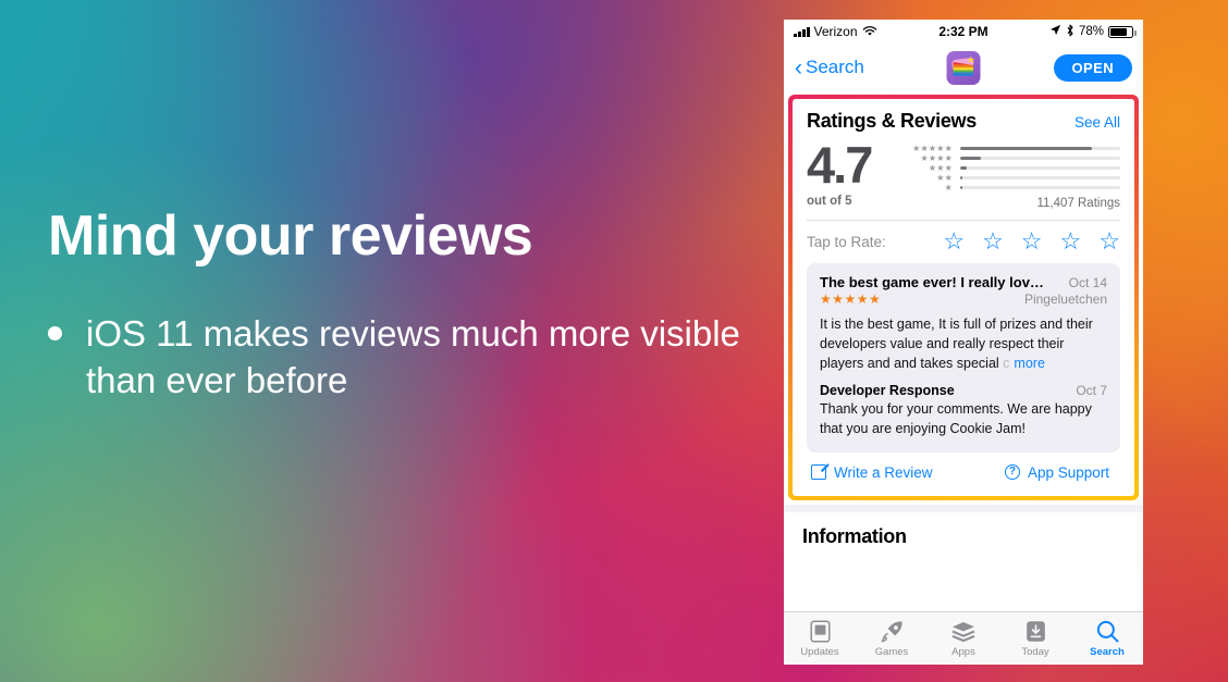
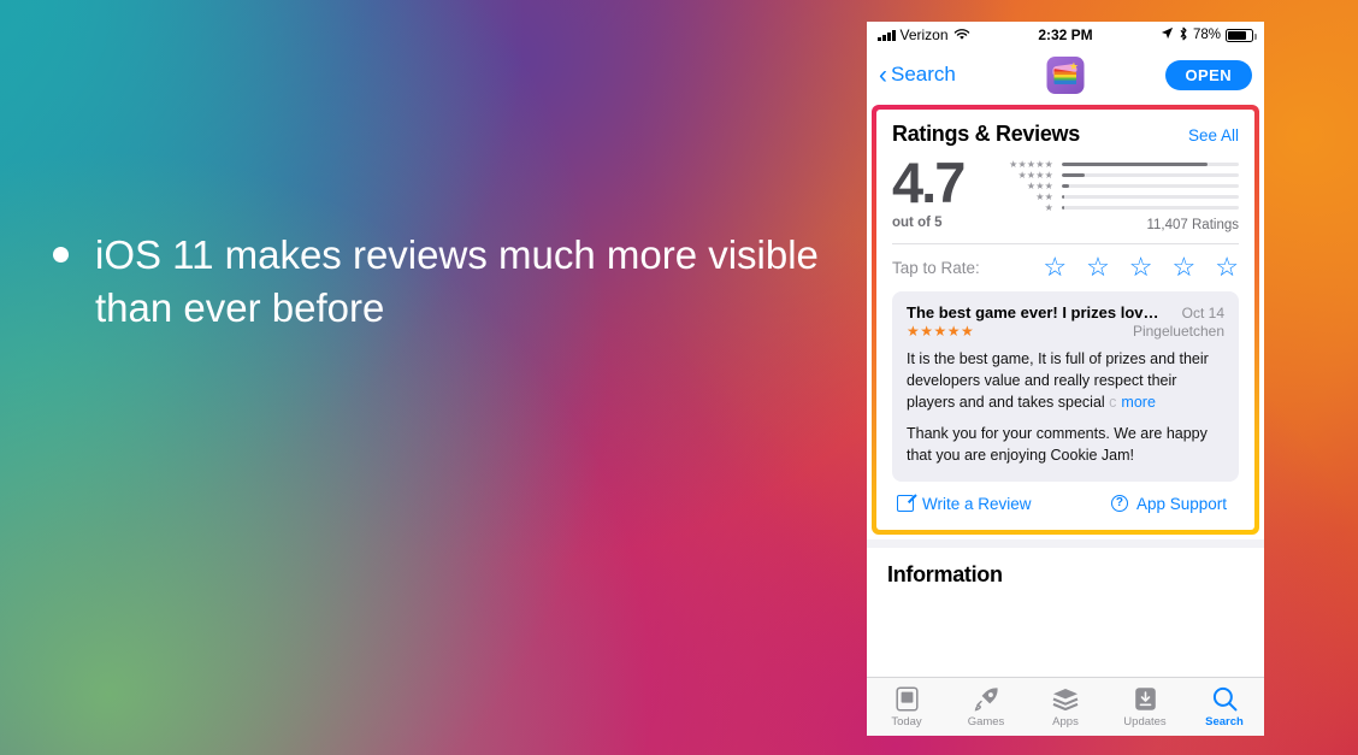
- Mind your reviews
  iOS 11 makes reviews much more visible than ever before
  Verizon
  2:32 PM
  78%
  ‹
  Search
  ★
  OPEN
  Ratings & Reviews
  See All
  4.7
  out of 5
  ★★★★★
  ★★★★
  ★★★
  ★★
  ★
  11,407 Ratings
  Tap to Rate:
  ☆
  ☆
  ☆
  ☆
  ☆
- The best game ever! I really lov…
+ The best game ever! I prizes lov…
  Oct 14
  ★★★★★
  Pingeluetchen
  It is the best game, It is full of prizes and their developers value and really respect their players and and takes special c more
- Developer Response
- Oct 7
  Thank you for your comments. We are happy that you are enjoying Cookie Jam!
  Write a Review
  ?
  App Support
  Information
- Updates
+ Today
  Games
  Apps
- Today
+ Updates
  Search
